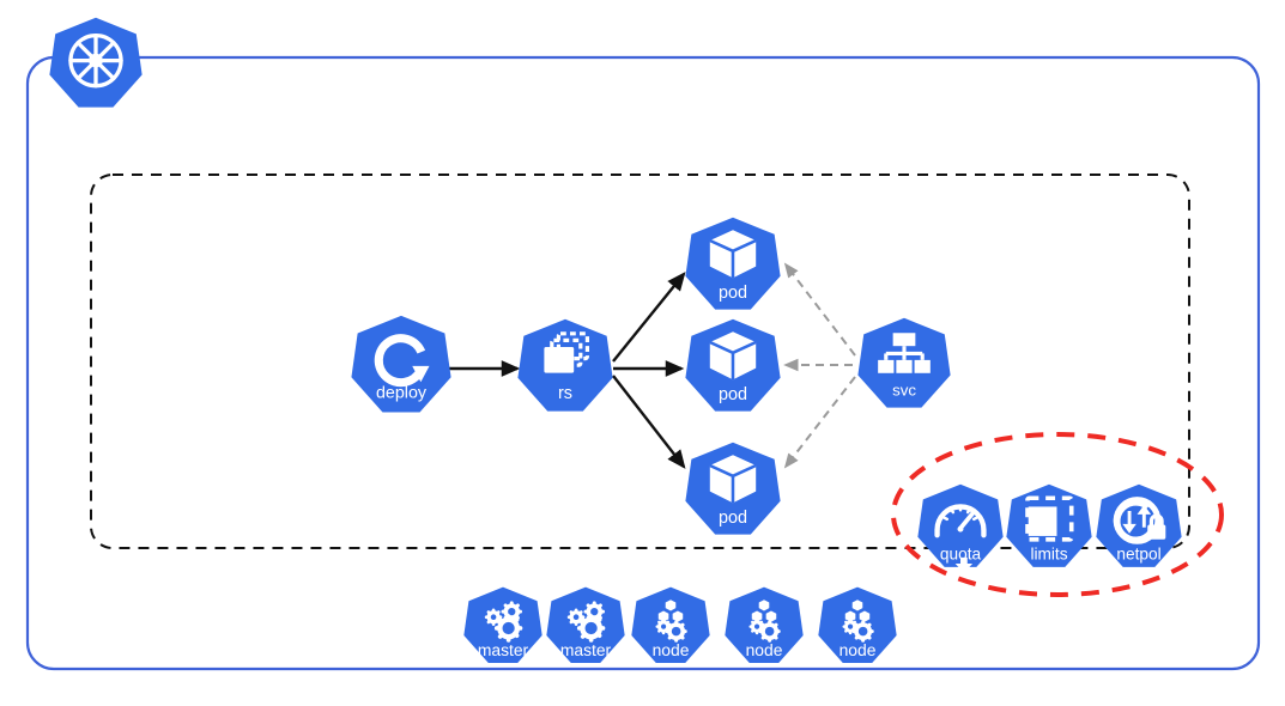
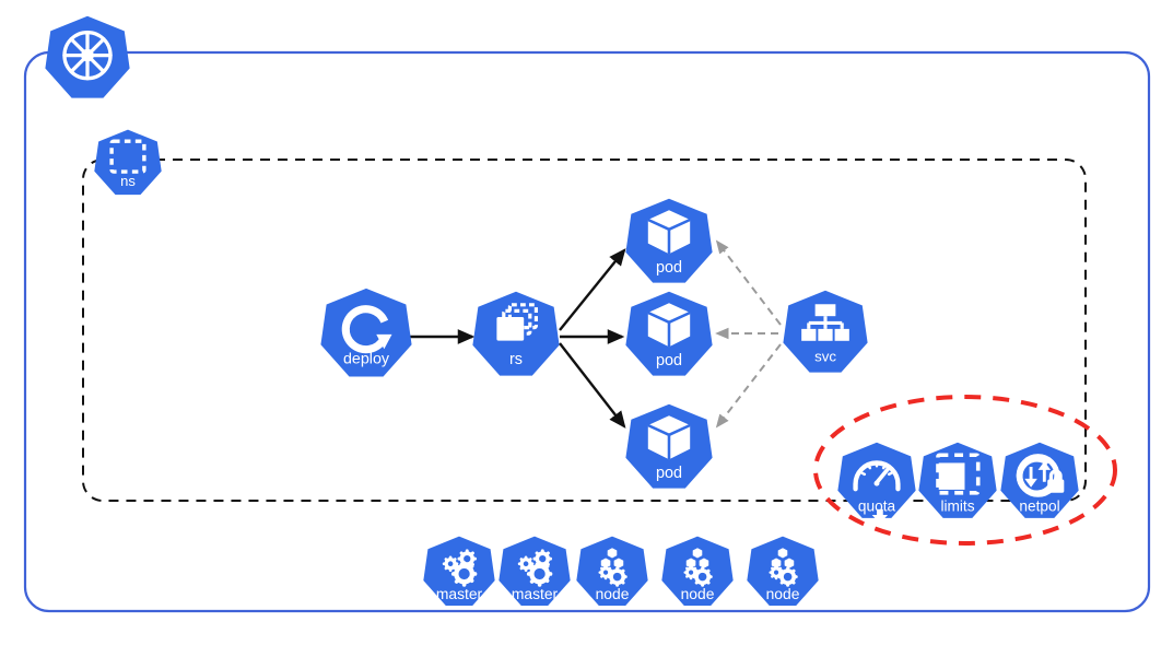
+ ns
  deploy
  rs
  pod
  pod
  pod
  svc
  quota
  limits
  netpol
  master
  master
  node
  node
  node
